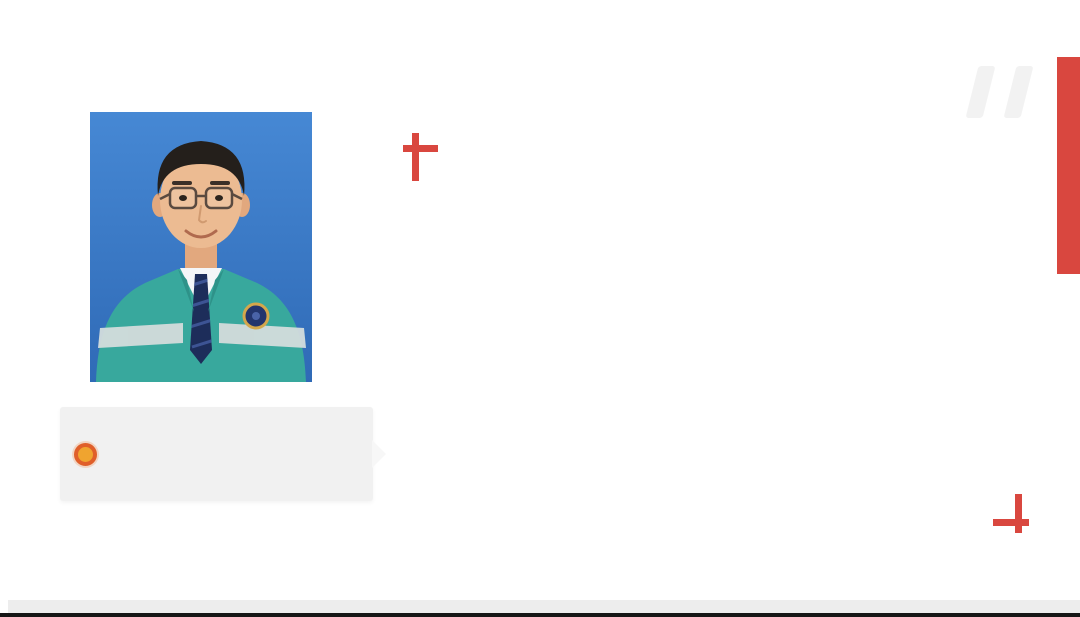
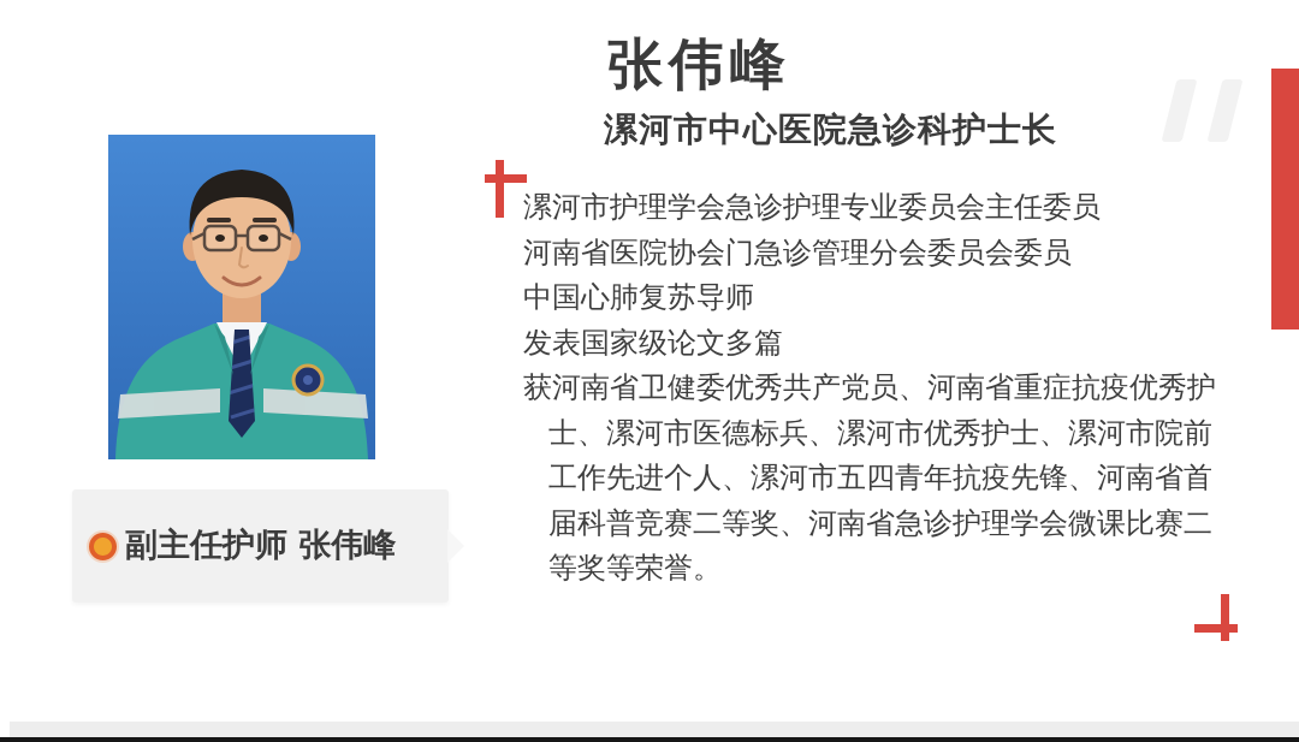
+ 副主任护师 张伟峰
+ 张伟峰
+ 漯河市中心医院急诊科护士长
+ 漯河市护理学会急诊护理专业委员会主任委员
+ 河南省医院协会门急诊管理分会委员会委员
+ 中国心肺复苏导师
+ 发表国家级论文多篇
+ 获河南省卫健委优秀共产党员、河南省重症抗疫优秀护
+ 士、漯河市医德标兵、漯河市优秀护士、漯河市院前
+ 工作先进个人、漯河市五四青年抗疫先锋、河南省首
+ 届科普竞赛二等奖、河南省急诊护理学会微课比赛二
+ 等奖等荣誉。
